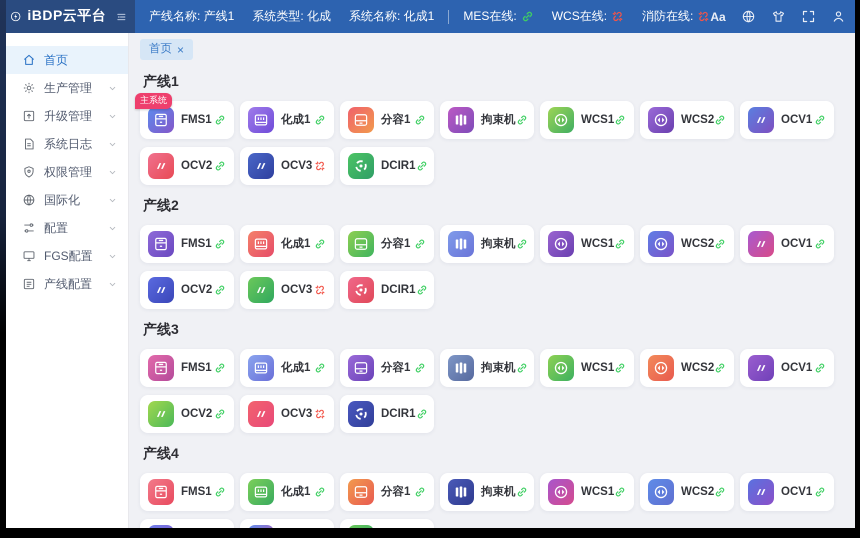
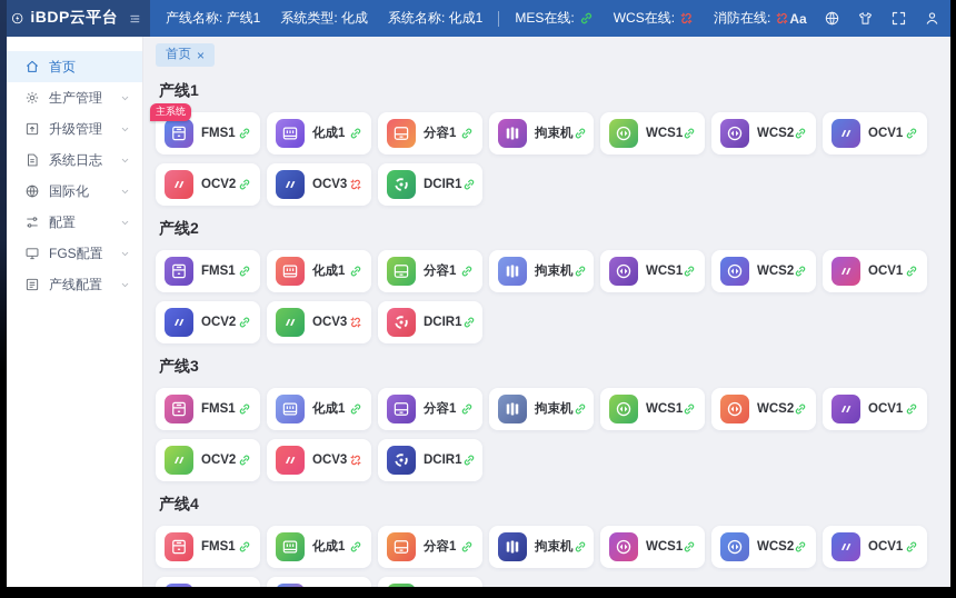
  iBDP云平台
  产线名称: 产线1
  系统类型: 化成
  系统名称: 化成1
  MES在线:
  WCS在线:
  消防在线:
  Aa
  首页
  生产管理
  升级管理
  系统日志
- 权限管理
  国际化
  配置
  FGS配置
  产线配置
  首页
  ×
  产线1
  主系统
  FMS1
  化成1
  分容1
  拘束机
  WCS1
  WCS2
  OCV1
  OCV2
  OCV3
  DCIR1
  产线2
  FMS1
  化成1
  分容1
  拘束机
  WCS1
  WCS2
  OCV1
  OCV2
  OCV3
  DCIR1
  产线3
  FMS1
  化成1
  分容1
  拘束机
  WCS1
  WCS2
  OCV1
  OCV2
  OCV3
  DCIR1
  产线4
  FMS1
  化成1
  分容1
  拘束机
  WCS1
  WCS2
  OCV1
